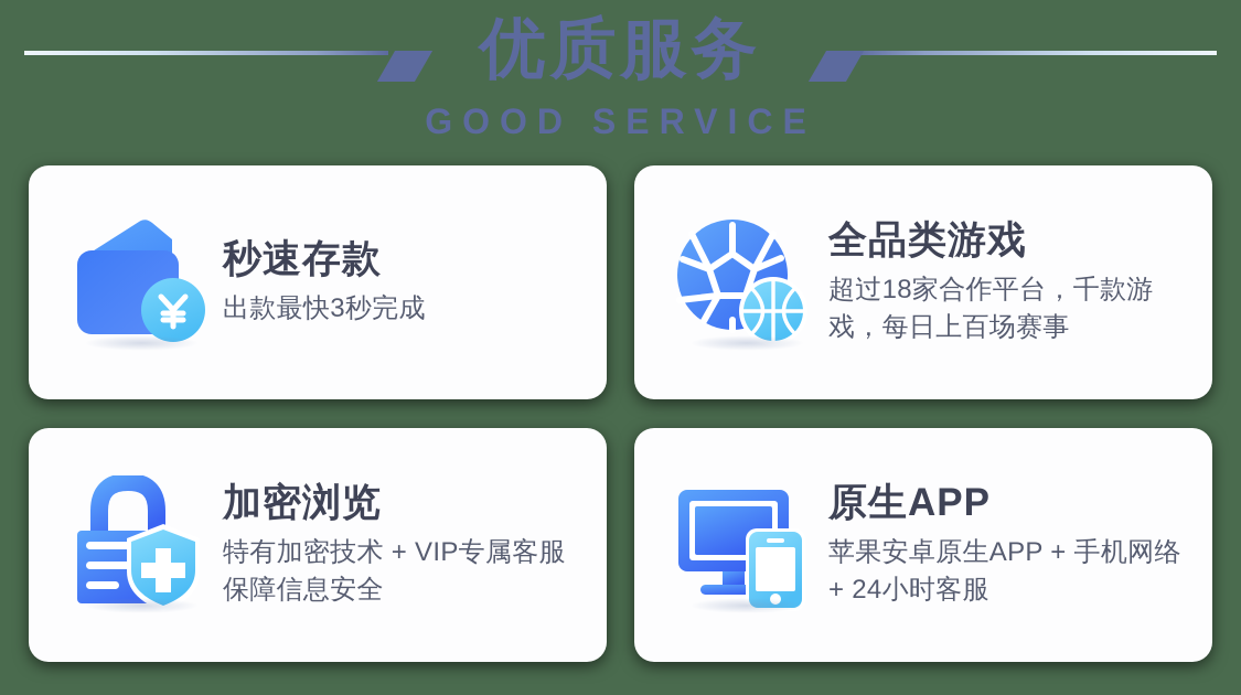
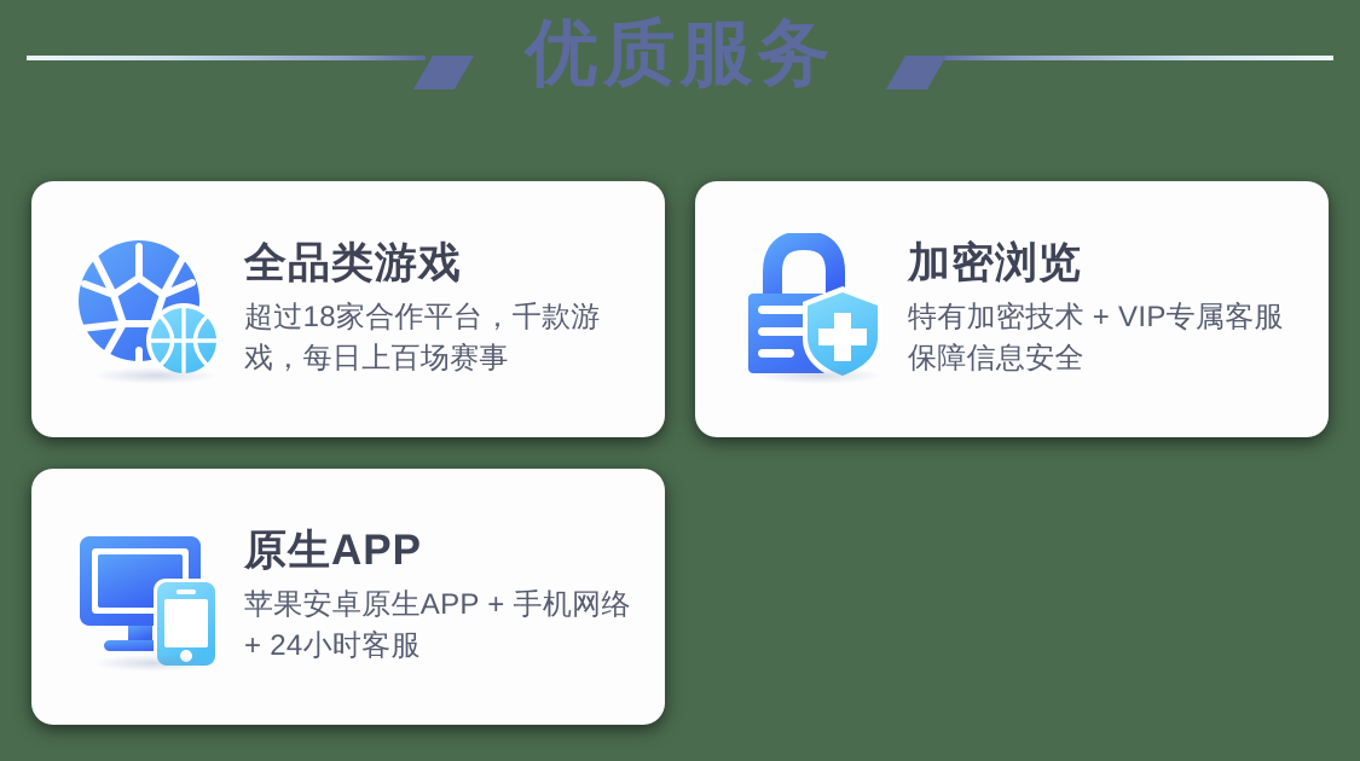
  优质服务
- GOOD SERVICE
- 秒速存款
- 出款最快3秒完成
  全品类游戏
  超过18家合作平台，千款游戏，每日上百场赛事
  加密浏览
  特有加密技术 + VIP专属客服保障信息安全
  原生APP
  苹果安卓原生APP + 手机网络 + 24小时客服
